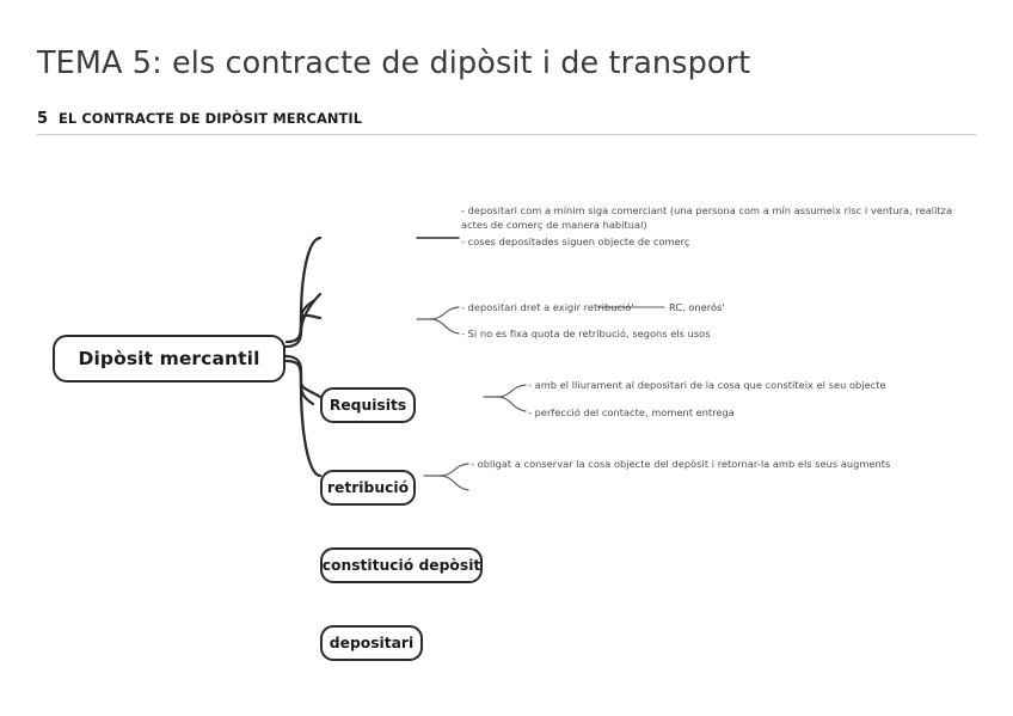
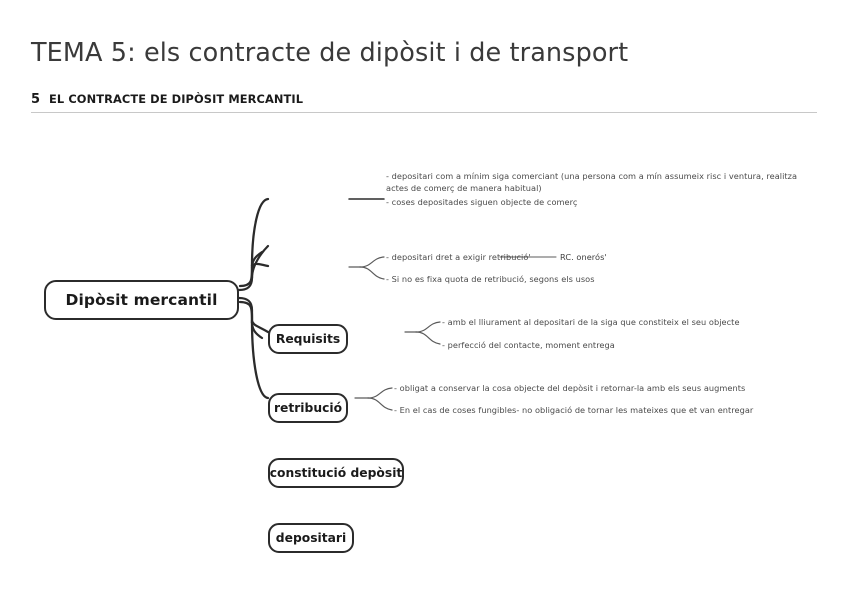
  TEMA 5: els contracte de dipòsit i de transport
  5
  EL CONTRACTE DE DIPÒSIT MERCANTIL
  Dipòsit mercantil
  Requisits
  retribució
  constitució depòsit
  depositari
  - depositari com a mínim siga comerciant (una persona com a mín assumeix risc i ventura, realitza actes de comerç de manera habitual)
  - coses depositades siguen objecte de comerç
  - depositari dret a exigir retribució'
  RC. onerós'
  - Si no es fixa quota de retribució, segons els usos
- - amb el lliurament al depositari de la cosa que constiteix el seu objecte
+ - amb el lliurament al depositari de la siga que constiteix el seu objecte
  - perfecció del contacte, moment entrega
  - obligat a conservar la cosa objecte del depòsit i retornar-la amb els seus augments
+ - En el cas de coses fungibles- no obligació de tornar les mateixes que et van entregar
